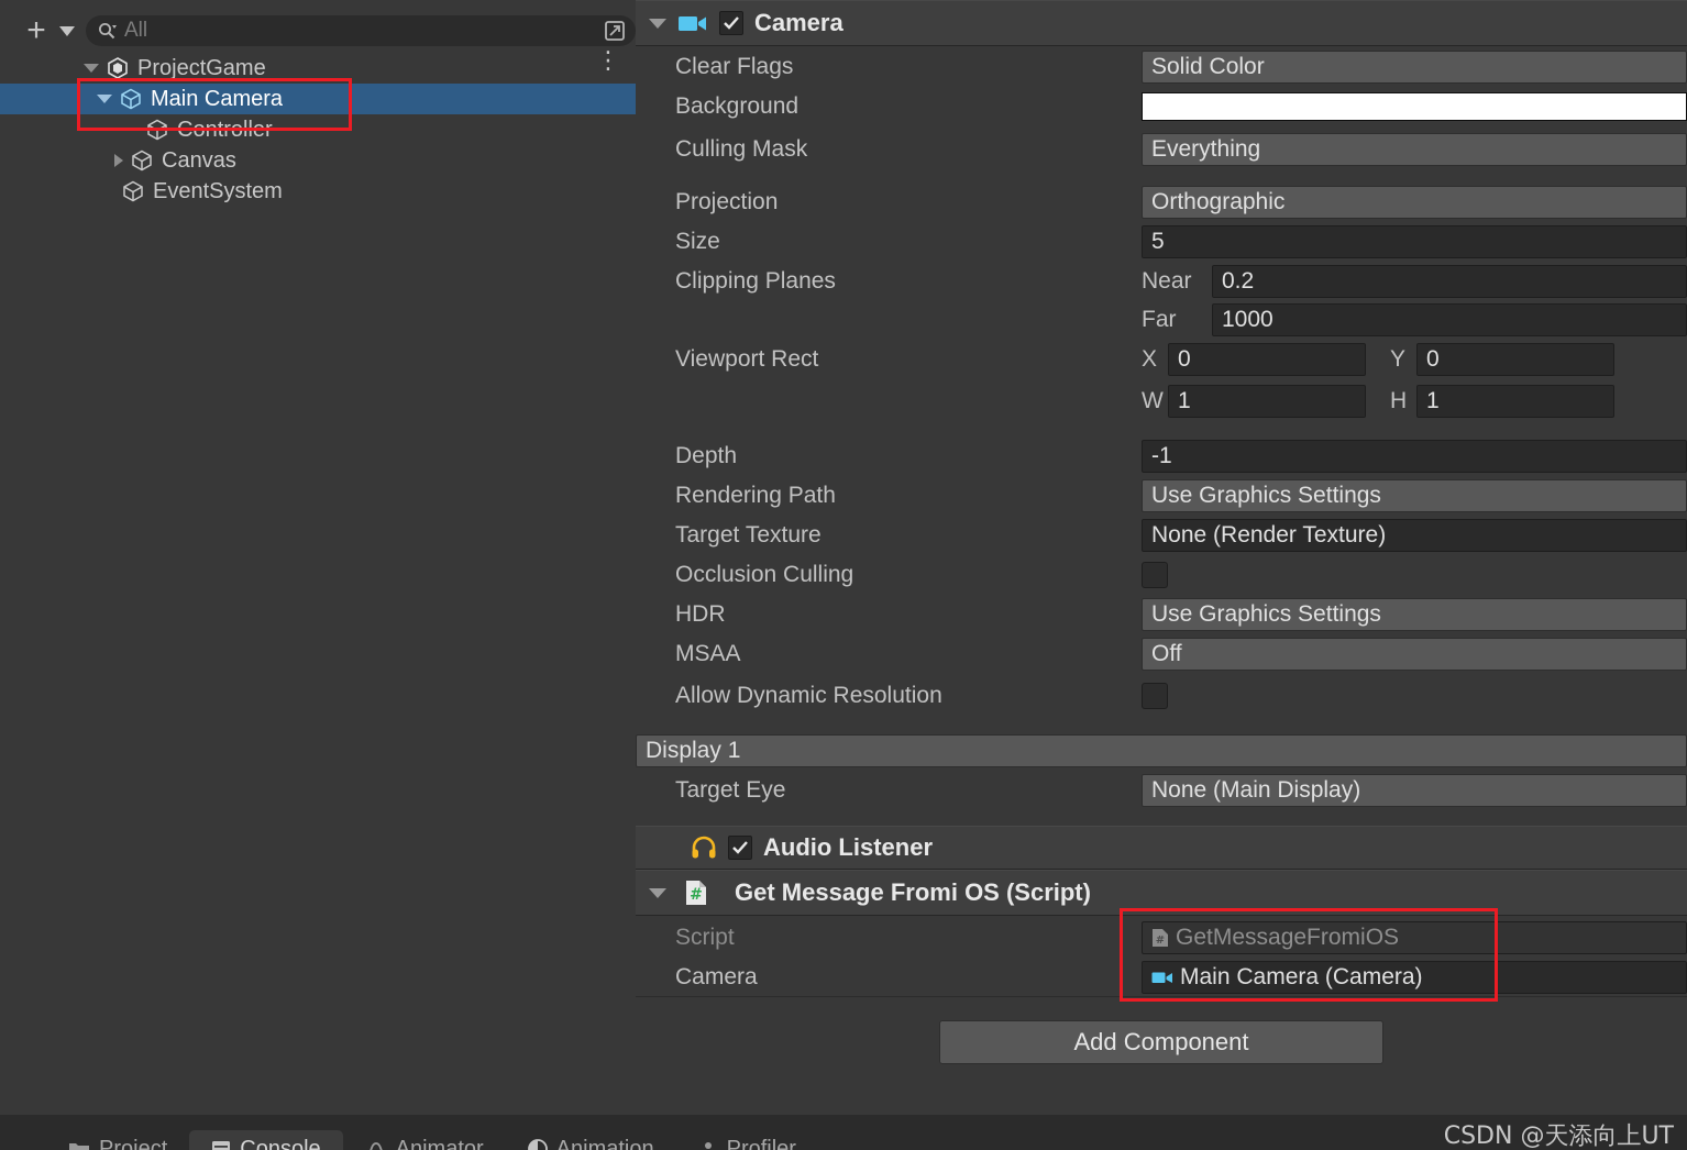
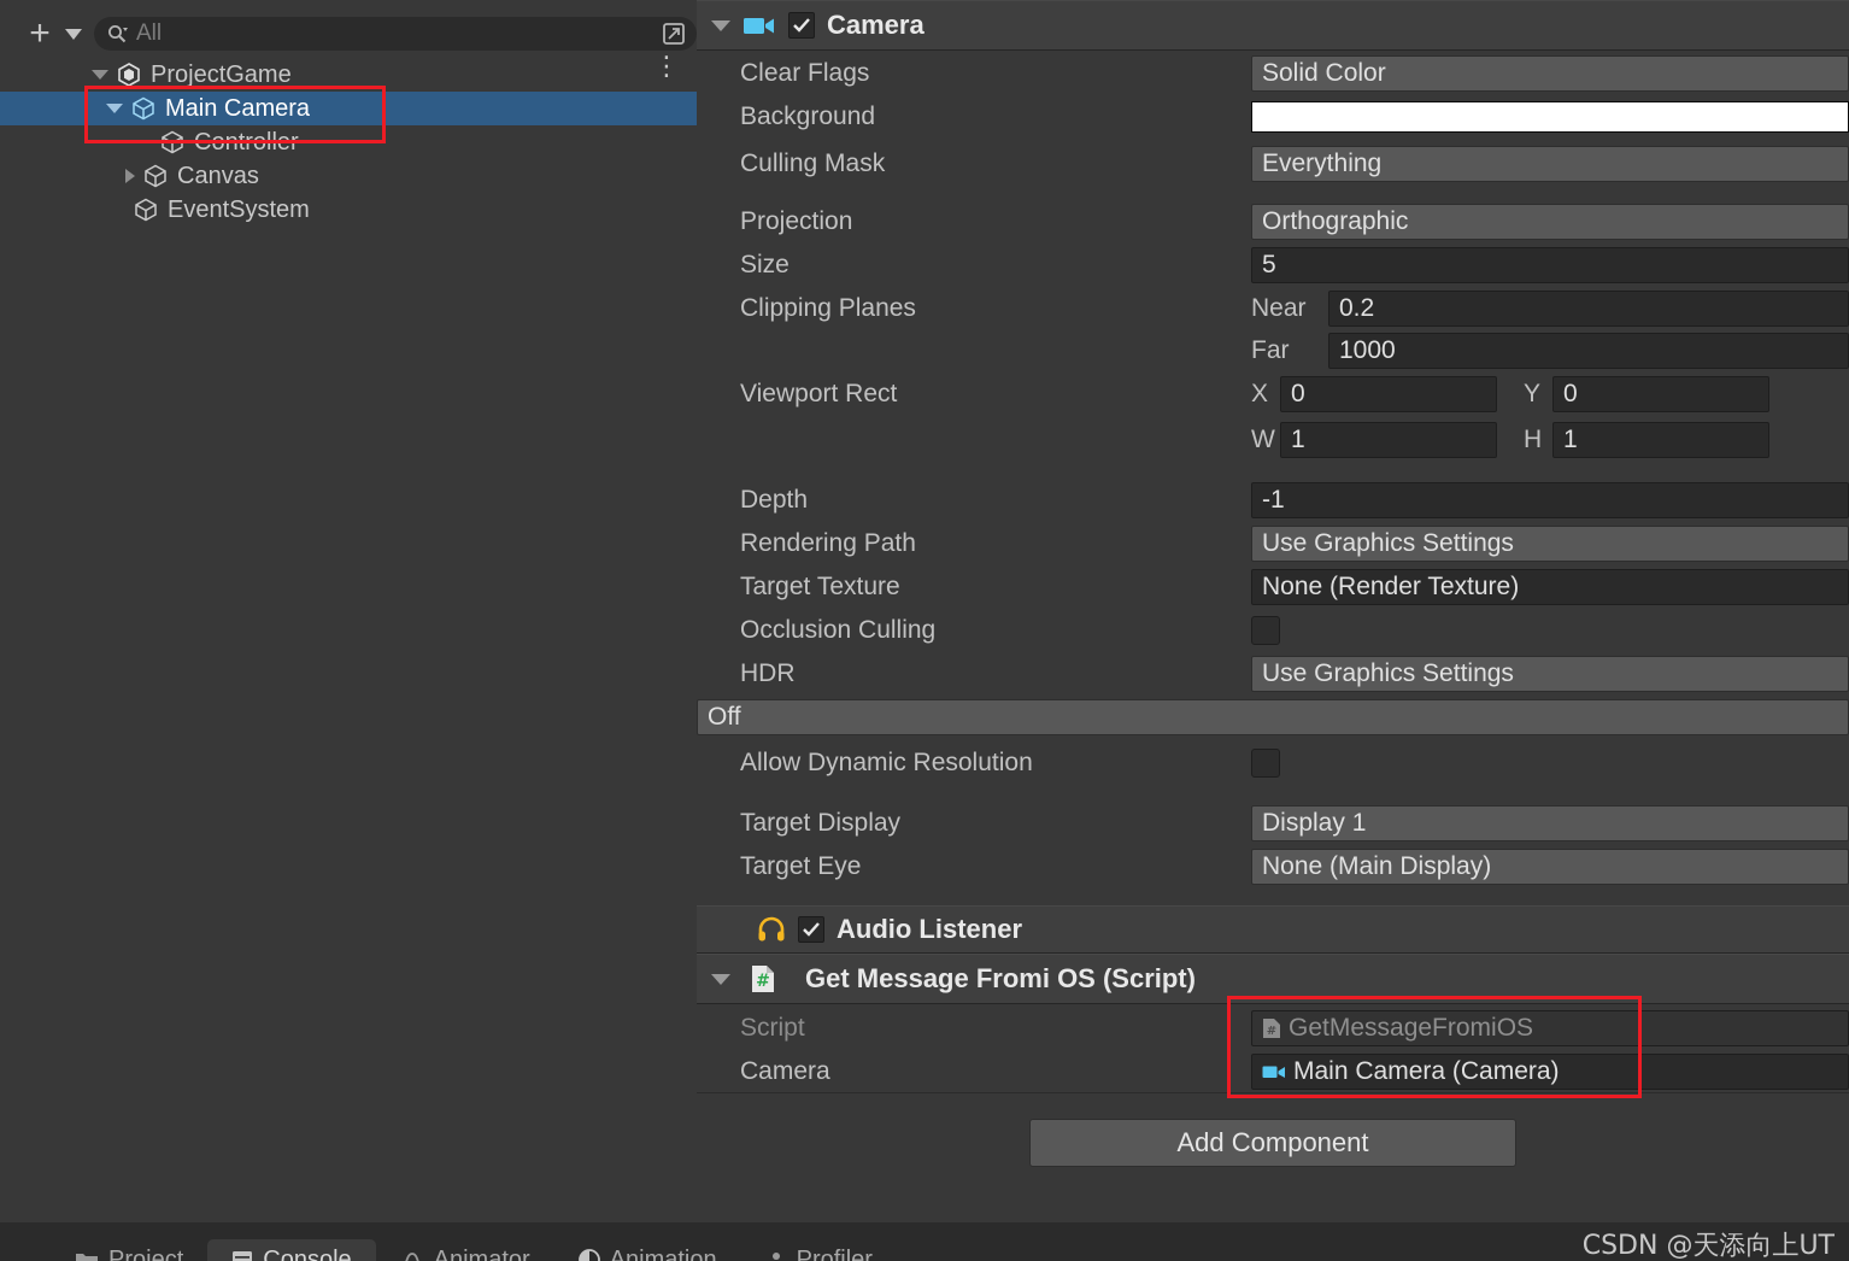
  +
  All
  ProjectGame
  Main Camera
  Controller
  Canvas
  EventSystem
  ⋮
  Camera
  Clear Flags
  Solid Color
  Background
  Culling Mask
  Everything
  Projection
  Orthographic
  Size
  5
  Clipping Planes
  Near
  0.2
  Far
  1000
  Viewport Rect
  X
  0
  Y
  0
  W
  1
  H
  1
  Depth
  -1
  Rendering Path
  Use Graphics Settings
  Target Texture
  None (Render Texture)
  Occlusion Culling
  HDR
  Use Graphics Settings
- MSAA
  Off
  Allow Dynamic Resolution
+ Target Display
  Display 1
  Target Eye
  None (Main Display)
  Audio Listener
  #
  Get Message Fromi OS (Script)
  Script
  #
  GetMessageFromiOS
  Camera
  Main Camera (Camera)
  Add Component
  Project
  Console
  Animator
  Animation
  Profiler
  CSDN @天添向上UT
